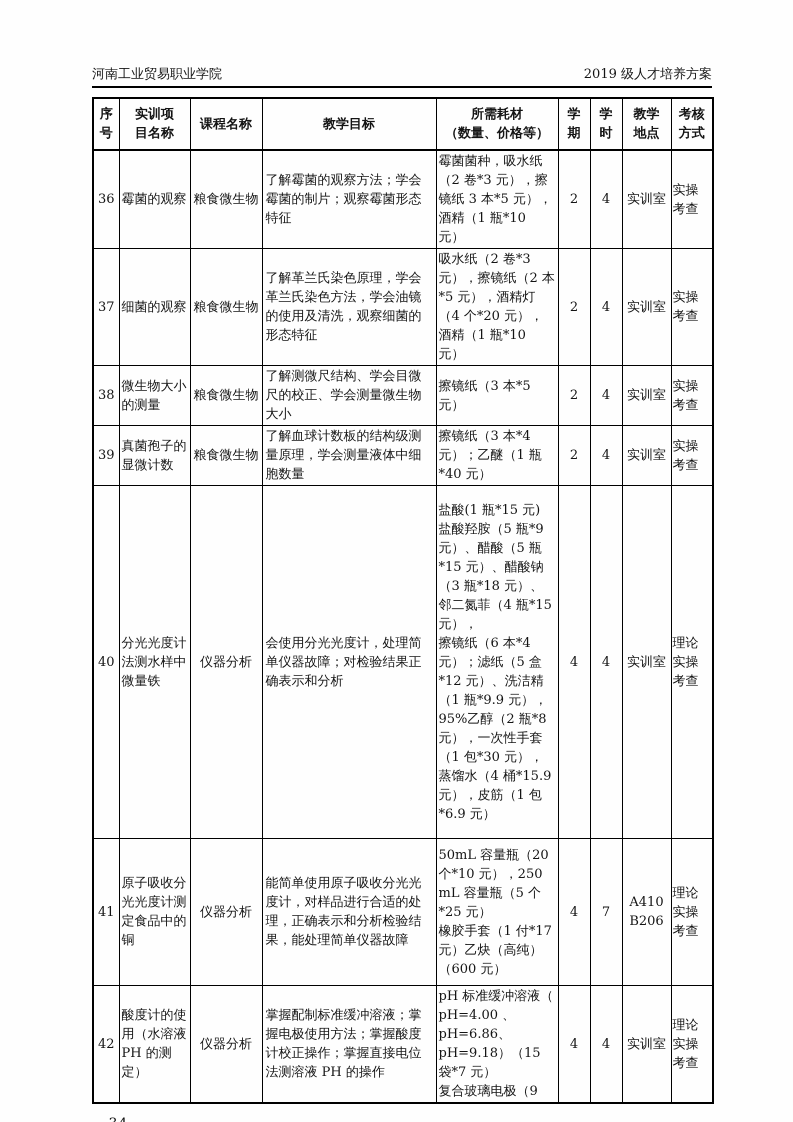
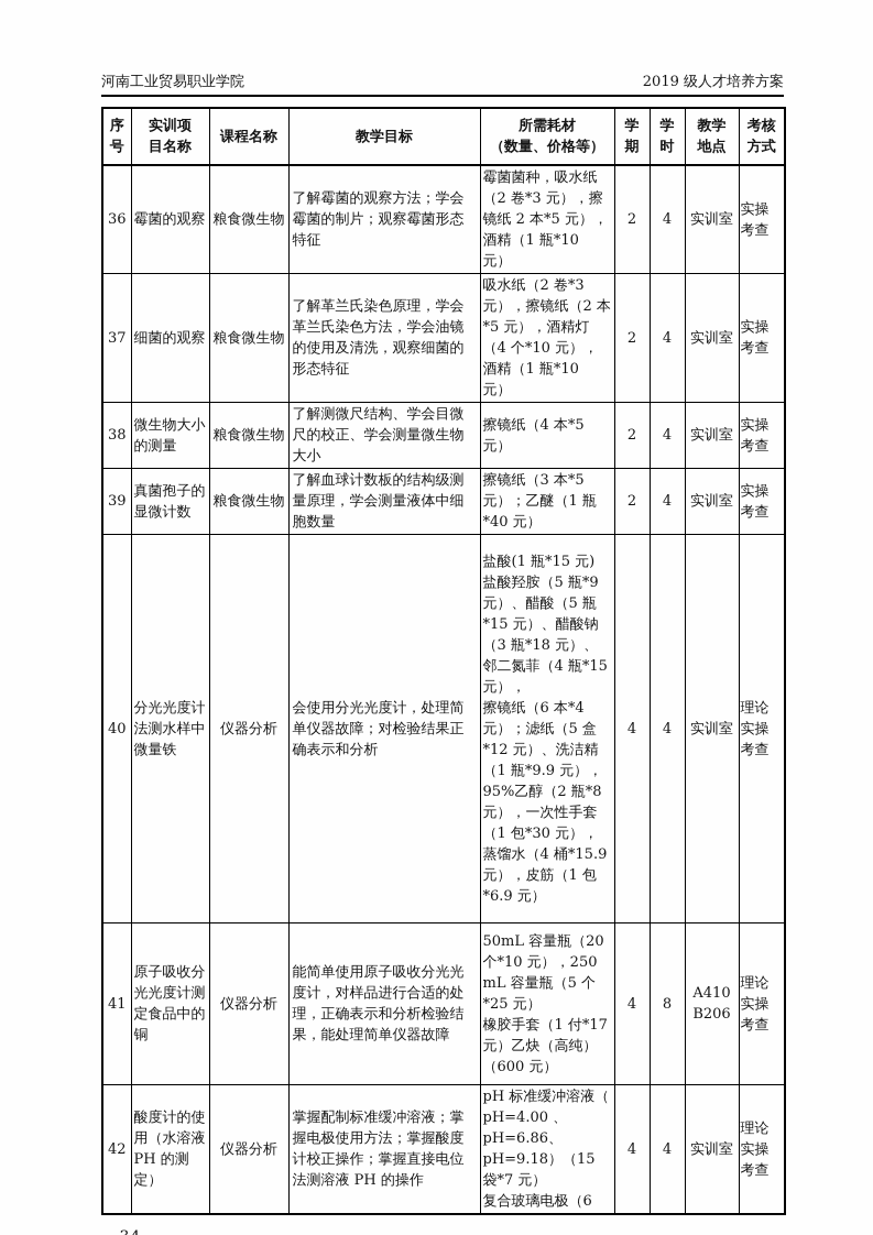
  河南工业贸易职业学院
  2019 级人才培养方案
  序 号	实训项 目名称	课程名称	教学目标	所需耗材 （数量、价格等）	学 期	学 时	教学 地点	考核 方式
- 36	霉菌的观察	粮食微生物	了解霉菌的观察方法；学会霉菌的制片；观察霉菌形态特征	霉菌菌种，吸水纸（2 卷*3 元），擦镜纸 3 本*5 元），酒精（1 瓶*10 元）	2	4	实训室	实操考查
+ 36	霉菌的观察	粮食微生物	了解霉菌的观察方法；学会霉菌的制片；观察霉菌形态特征	霉菌菌种，吸水纸（2 卷*3 元），擦镜纸 2 本*5 元），酒精（1 瓶*10 元）	2	4	实训室	实操考查
- 37	细菌的观察	粮食微生物	了解革兰氏染色原理，学会革兰氏染色方法，学会油镜的使用及清洗，观察细菌的形态特征	吸水纸（2 卷*3 元），擦镜纸（2 本*5 元），酒精灯（4 个*20 元），酒精（1 瓶*10 元）	2	4	实训室	实操考查
+ 37	细菌的观察	粮食微生物	了解革兰氏染色原理，学会革兰氏染色方法，学会油镜的使用及清洗，观察细菌的形态特征	吸水纸（2 卷*3 元），擦镜纸（2 本*5 元），酒精灯（4 个*10 元），酒精（1 瓶*10 元）	2	4	实训室	实操考查
- 38	微生物大小的测量	粮食微生物	了解测微尺结构、学会目微尺的校正、学会测量微生物大小	擦镜纸（3 本*5 元）	2	4	实训室	实操考查
+ 38	微生物大小的测量	粮食微生物	了解测微尺结构、学会目微尺的校正、学会测量微生物大小	擦镜纸（4 本*5 元）	2	4	实训室	实操考查
- 39	真菌孢子的显微计数	粮食微生物	了解血球计数板的结构级测量原理，学会测量液体中细胞数量	擦镜纸（3 本*4 元）；乙醚（1 瓶*40 元）	2	4	实训室	实操考查
+ 39	真菌孢子的显微计数	粮食微生物	了解血球计数板的结构级测量原理，学会测量液体中细胞数量	擦镜纸（3 本*5 元）；乙醚（1 瓶*40 元）	2	4	实训室	实操考查
  40	分光光度计法测水样中微量铁	仪器分析	会使用分光光度计，处理简单仪器故障；对检验结果正确表示和分析	盐酸(1 瓶*15 元) 盐酸羟胺（5 瓶*9 元）、醋酸（5 瓶*15 元）、醋酸钠（3 瓶*18 元）、邻二氮菲（4 瓶*15 元）， 擦镜纸（6 本*4 元）；滤纸（5 盒*12 元）、洗洁精（1 瓶*9.9 元），95%乙醇（2 瓶*8 元），一次性手套（1 包*30 元），蒸馏水（4 桶*15.9 元），皮筋（1 包*6.9 元）	4	4	实训室	理论实操考查
- 41	原子吸收分光光度计测定食品中的铜	仪器分析	能简单使用原子吸收分光光度计，对样品进行合适的处理，正确表示和分析检验结果，能处理简单仪器故障	50mL 容量瓶（20 个*10 元），250 mL 容量瓶（5 个*25 元） 橡胶手套（1 付*17 元）乙炔（高纯）（600 元）	4	7	A410 B206	理论实操考查
+ 41	原子吸收分光光度计测定食品中的铜	仪器分析	能简单使用原子吸收分光光度计，对样品进行合适的处理，正确表示和分析检验结果，能处理简单仪器故障	50mL 容量瓶（20 个*10 元），250 mL 容量瓶（5 个*25 元） 橡胶手套（1 付*17 元）乙炔（高纯）（600 元）	4	8	A410 B206	理论实操考查
- 42	酸度计的使用（水溶液 PH 的测定）	仪器分析	掌握配制标准缓冲溶液；掌握电极使用方法；掌握酸度计校正操作；掌握直接电位法测溶液 PH 的操作	pH 标准缓冲溶液（ pH=4.00 、pH=6.86、pH=9.18）（15 袋*7 元） 复合玻璃电极（9	4	4	实训室	理论实操考查
+ 42	酸度计的使用（水溶液 PH 的测定）	仪器分析	掌握配制标准缓冲溶液；掌握电极使用方法；掌握酸度计校正操作；掌握直接电位法测溶液 PH 的操作	pH 标准缓冲溶液（ pH=4.00 、pH=6.86、pH=9.18）（15 袋*7 元） 复合玻璃电极（6	4	4	实训室	理论实操考查
